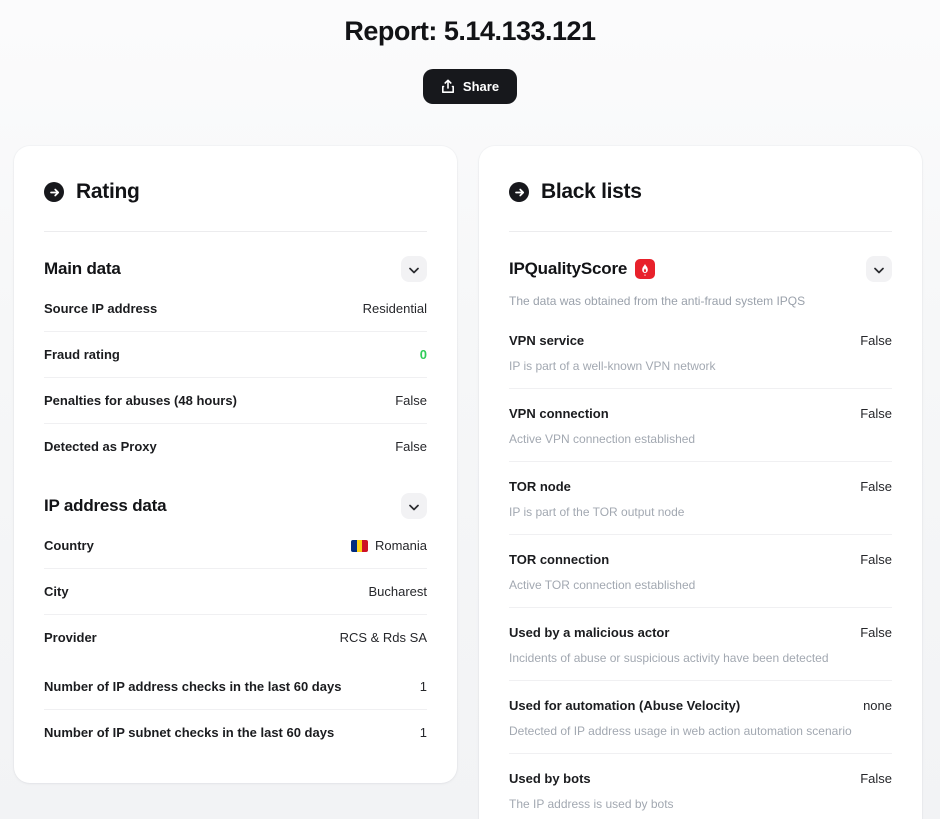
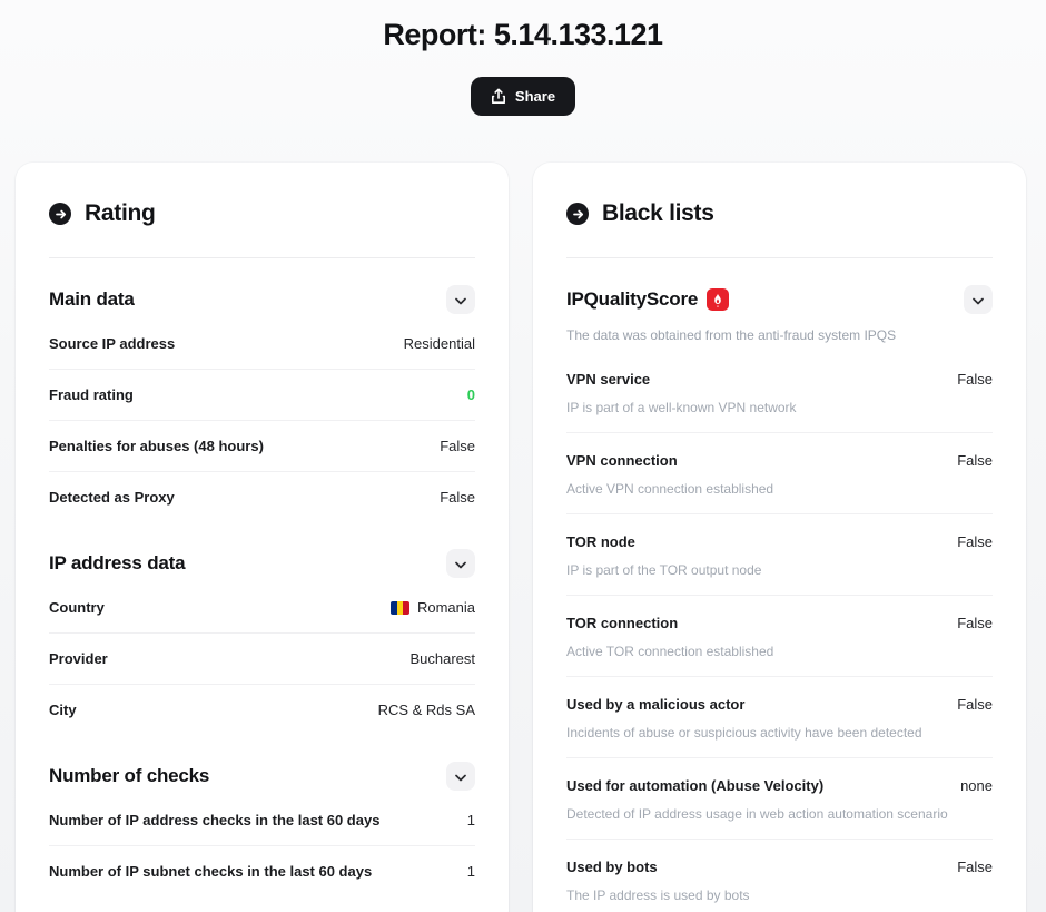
  Report: 5.14.133.121
  Share
  Rating
  Main data
  Source IP address
  Residential
  Fraud rating
  0
  Penalties for abuses (48 hours)
  False
  Detected as Proxy
  False
  IP address data
  Country
  Romania
- City
+ Provider
  Bucharest
- Provider
+ City
  RCS & Rds SA
+ Number of checks
  Number of IP address checks in the last 60 days
  1
  Number of IP subnet checks in the last 60 days
  1
  Black lists
  IPQualityScore
  The data was obtained from the anti-fraud system IPQS
  VPN service
  False
  IP is part of a well-known VPN network
  VPN connection
  False
  Active VPN connection established
  TOR node
  False
  IP is part of the TOR output node
  TOR connection
  False
  Active TOR connection established
  Used by a malicious actor
  False
  Incidents of abuse or suspicious activity have been detected
  Used for automation (Abuse Velocity)
  none
  Detected of IP address usage in web action automation scenario
  Used by bots
  False
  The IP address is used by bots
